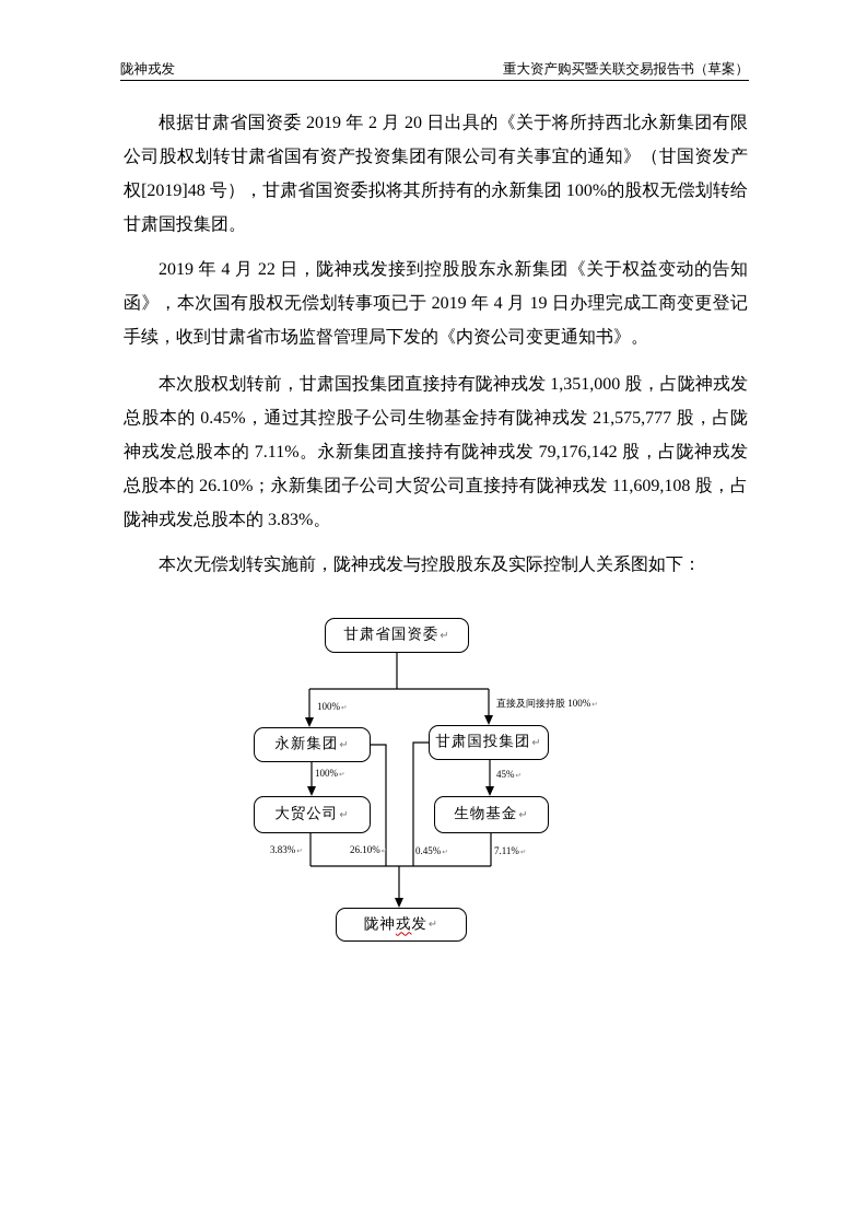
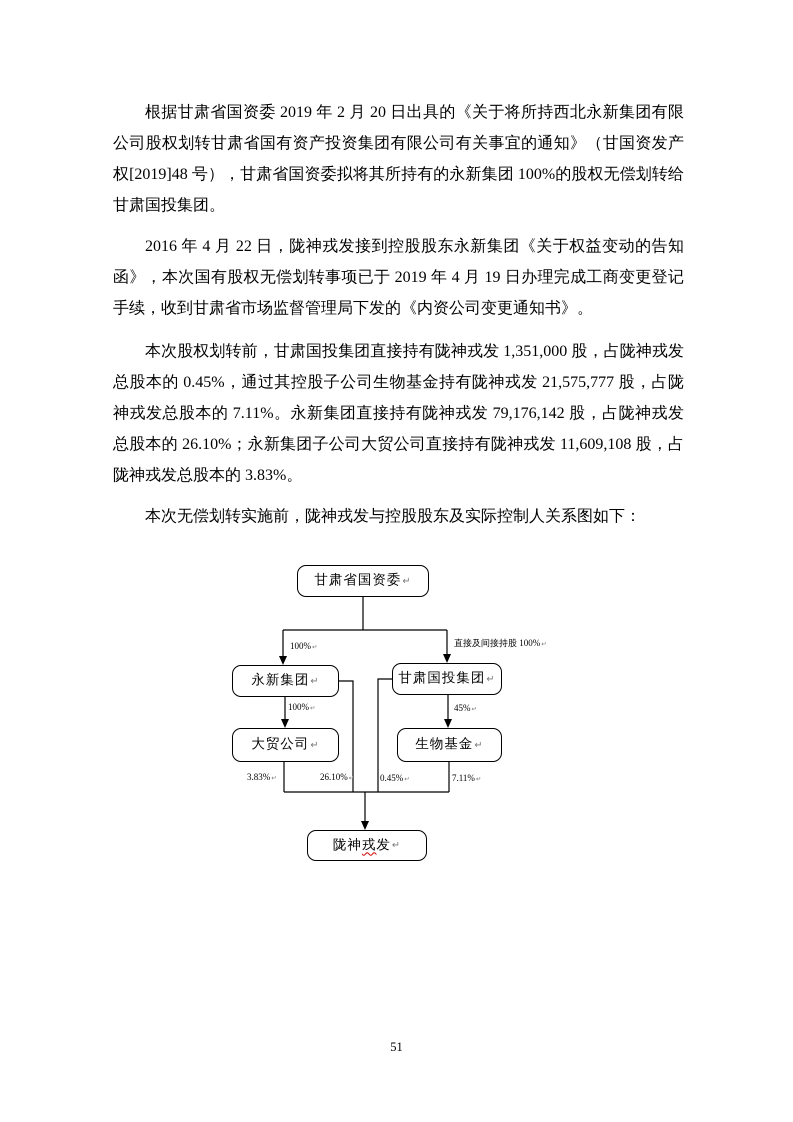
- 陇神戎发
- 重大资产购买暨关联交易报告书（草案）
  根据甘肃省国资委 2019 年 2 月 20 日出具的《关于将所持西北永新集团有限公司股权划转甘肃省国有资产投资集团有限公司有关事宜的通知》（甘国资发产权[2019]48 号），甘肃省国资委拟将其所持有的永新集团 100%的股权无偿划转给甘肃国投集团。
- 2019 年 4 月 22 日，陇神戎发接到控股股东永新集团《关于权益变动的告知函》，本次国有股权无偿划转事项已于 2019 年 4 月 19 日办理完成工商变更登记手续，收到甘肃省市场监督管理局下发的《内资公司变更通知书》。
+ 2016 年 4 月 22 日，陇神戎发接到控股股东永新集团《关于权益变动的告知函》，本次国有股权无偿划转事项已于 2019 年 4 月 19 日办理完成工商变更登记手续，收到甘肃省市场监督管理局下发的《内资公司变更通知书》。
  本次股权划转前，甘肃国投集团直接持有陇神戎发 1,351,000 股，占陇神戎发总股本的 0.45%，通过其控股子公司生物基金持有陇神戎发 21,575,777 股，占陇神戎发总股本的 7.11%。永新集团直接持有陇神戎发 79,176,142 股，占陇神戎发总股本的 26.10%；永新集团子公司大贸公司直接持有陇神戎发 11,609,108 股，占陇神戎发总股本的 3.83%。
  本次无偿划转实施前，陇神戎发与控股股东及实际控制人关系图如下：
  甘肃省国资委
  ↵
  永新集团
  ↵
  甘肃国投集团
  ↵
  大贸公司
  ↵
  生物基金
  ↵
  陇神
  戎
  发
  ↵
  100% ↵
  直接及间接持股 100% ↵
  100% ↵
  45% ↵
  3.83% ↵
  26.10% ↵
  0.45% ↵
  7.11% ↵
+ 51
